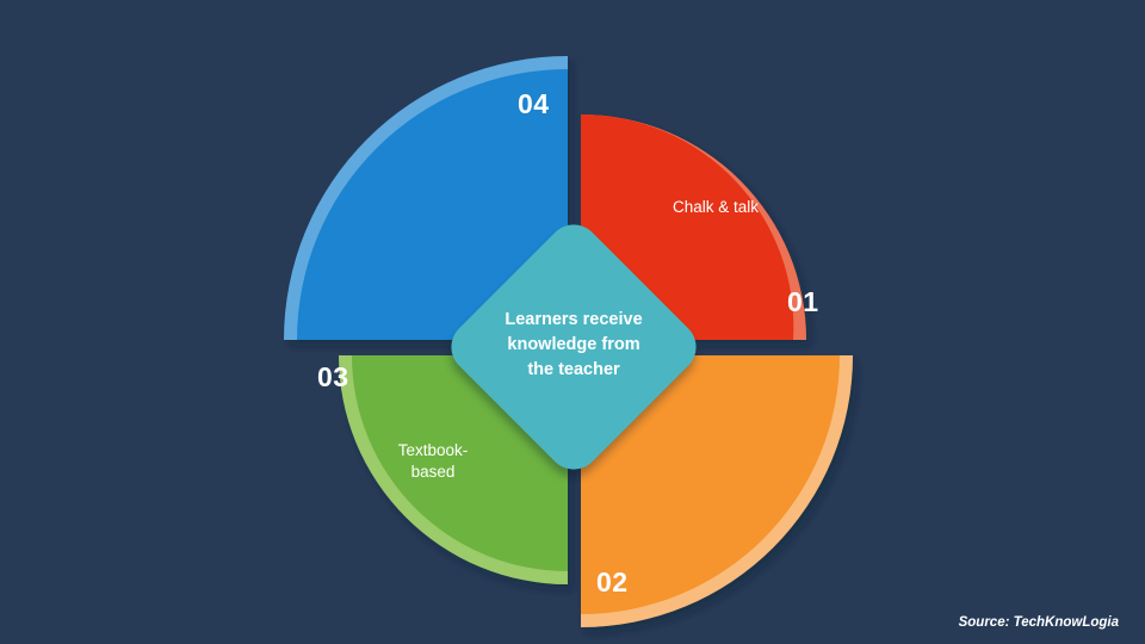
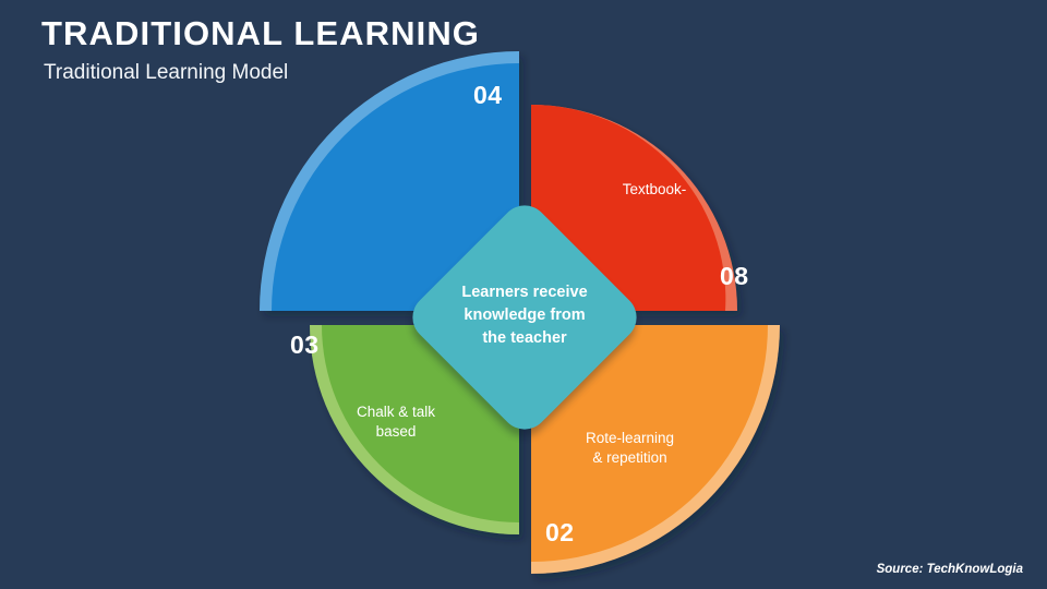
+ TRADITIONAL LEARNING
+ Traditional Learning Model
- Chalk & talk
+ Textbook-
- 01
+ 08
+ Rote-learning
+ & repetition
  02
- Textbook-
+ Chalk & talk
  based
  03
  04
  Learners receive
  knowledge from
  the teacher
  Source: TechKnowLogia
